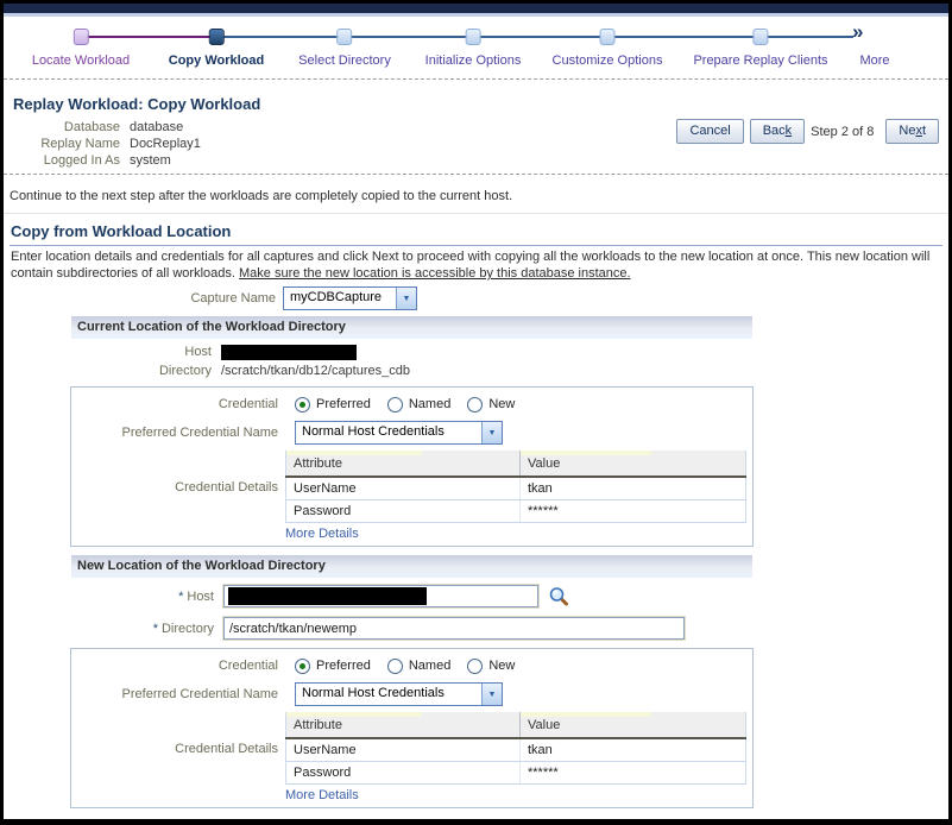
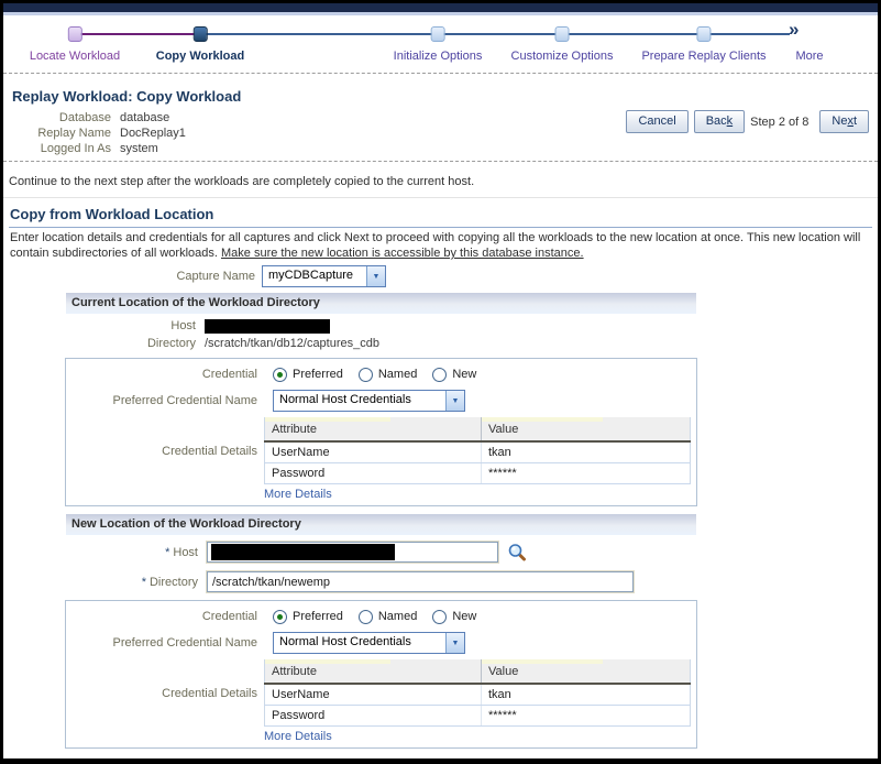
  »
  Locate Workload
  Copy Workload
- Select Directory
  Initialize Options
  Customize Options
  Prepare Replay Clients
  More
  Replay Workload: Copy Workload
  Database
  database
  Replay Name
  DocReplay1
  Logged In As
  system
  Cancel
  Back
  Step 2 of 8
  Next
  Continue to the next step after the workloads are completely copied to the current host.
  Copy from Workload Location
  Enter location details and credentials for all captures and click Next to proceed with copying all the workloads to the new location at once. This new location will contain subdirectories of all workloads. Make sure the new location is accessible by this database instance.
  Capture Name
  myCDBCapture
  Current Location of the Workload Directory
  Host
  Directory
  /scratch/tkan/db12/captures_cdb
  Credential
  Preferred
  Named
  New
  Preferred Credential Name
  Normal Host Credentials
  Credential Details
  Attribute	Value
  UserName	tkan
  Password	******
  More Details
  New Location of the Workload Directory
  * Host
  * Directory
  /scratch/tkan/newemp
  Credential
  Preferred
  Named
  New
  Preferred Credential Name
  Normal Host Credentials
  Credential Details
  Attribute	Value
  UserName	tkan
  Password	******
  More Details
